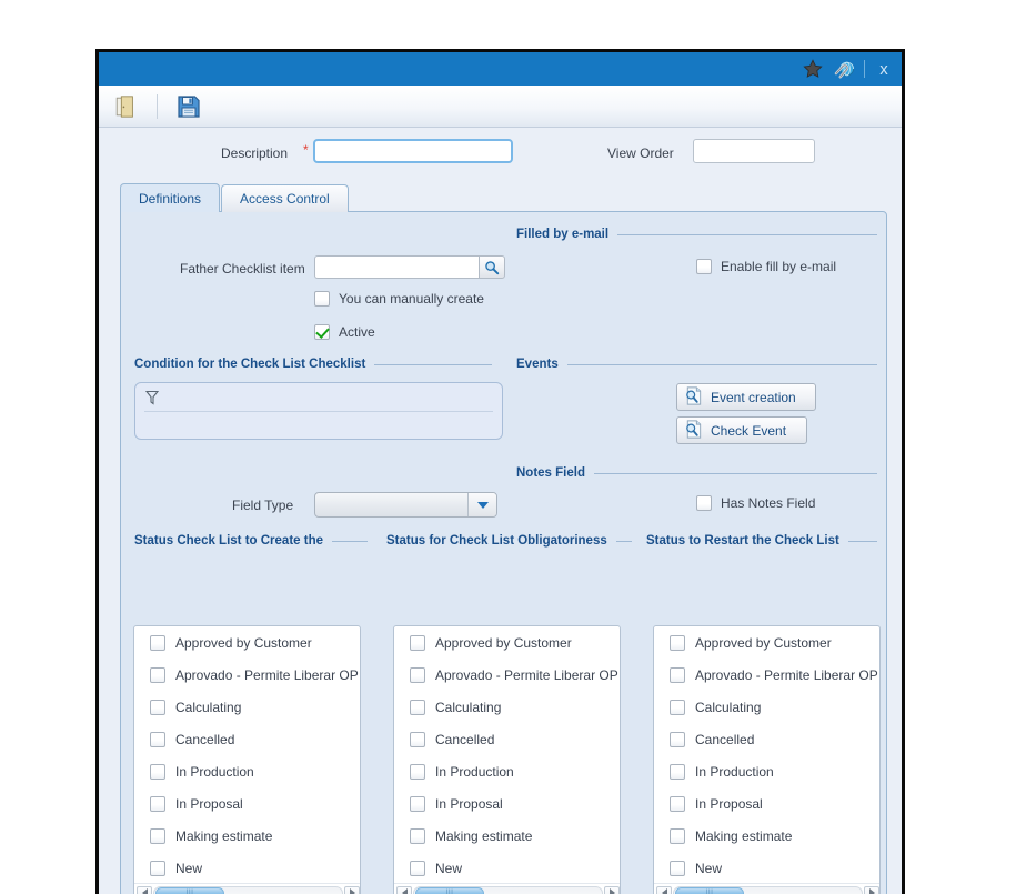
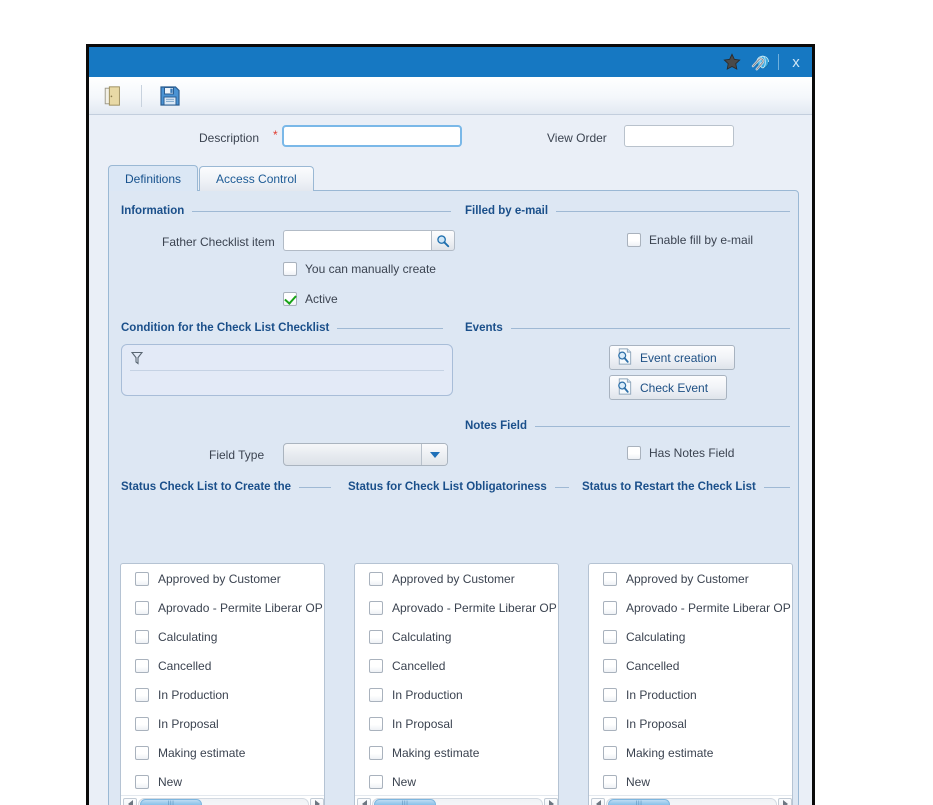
  x
  Description
  *
  View Order
  Definitions
  Access Control
+ Information
  Father Checklist item
  You can manually create
  Active
  Filled by e-mail
  Enable fill by e-mail
  Condition for the Check List Checklist
  Events
  Event creation
  Check Event
  Field Type
  Notes Field
  Has Notes Field
  Status Check List to Create the
  Status for Check List Obligatoriness
  Status to Restart the Check List
  Approved by Customer
  Aprovado - Permite Liberar OP
  Calculating
  Cancelled
  In Production
  In Proposal
  Making estimate
  New
  Approved by Customer
  Aprovado - Permite Liberar OP
  Calculating
  Cancelled
  In Production
  In Proposal
  Making estimate
  New
  Approved by Customer
  Aprovado - Permite Liberar OP
  Calculating
  Cancelled
  In Production
  In Proposal
  Making estimate
  New
